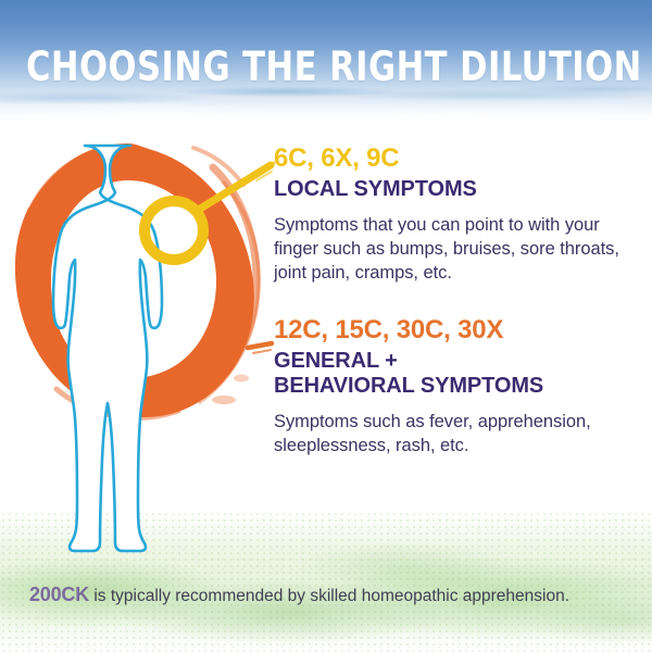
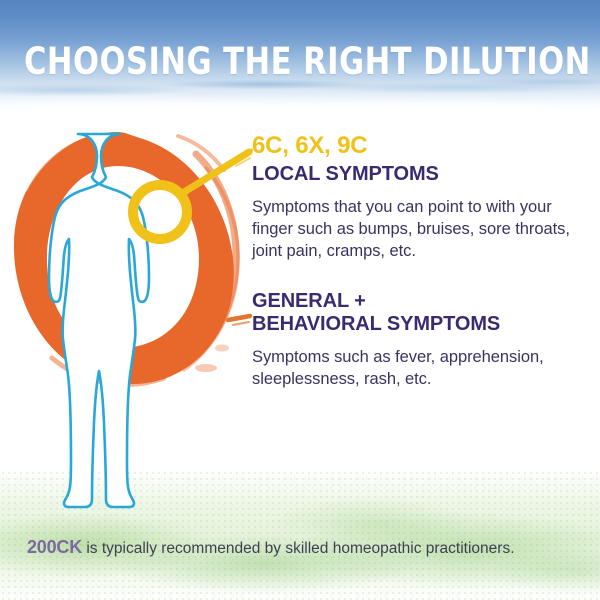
  CHOOSING THE RIGHT DILUTION
  6C, 6X, 9C
  LOCAL SYMPTOMS
  Symptoms that you can point to with your finger such as bumps, bruises, sore throats, joint pain, cramps, etc.
- 12C, 15C, 30C, 30X
  GENERAL +
  BEHAVIORAL SYMPTOMS
  Symptoms such as fever, apprehension, sleeplessness, rash, etc.
- 200CK is typically recommended by skilled homeopathic apprehension.
+ 200CK is typically recommended by skilled homeopathic practitioners.
